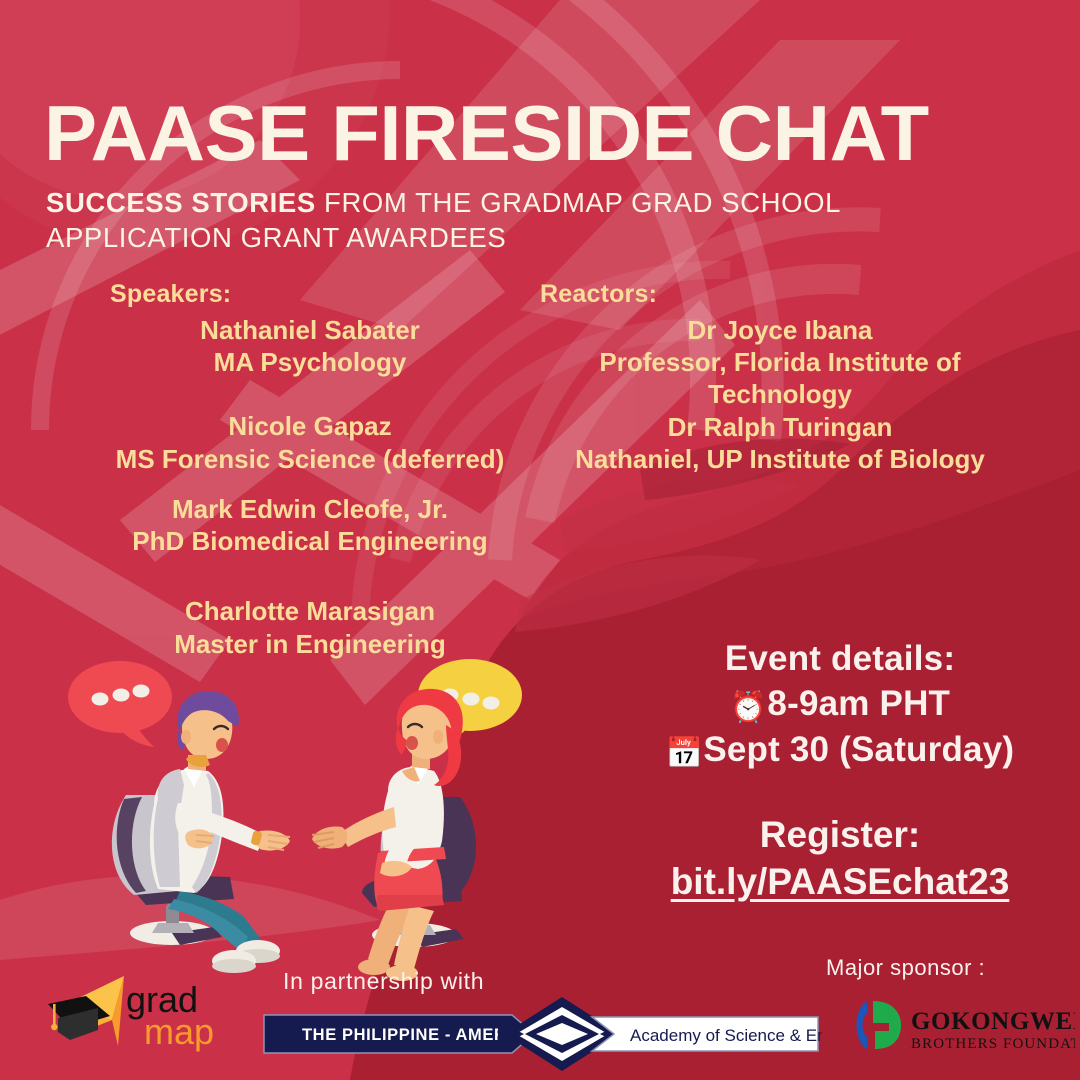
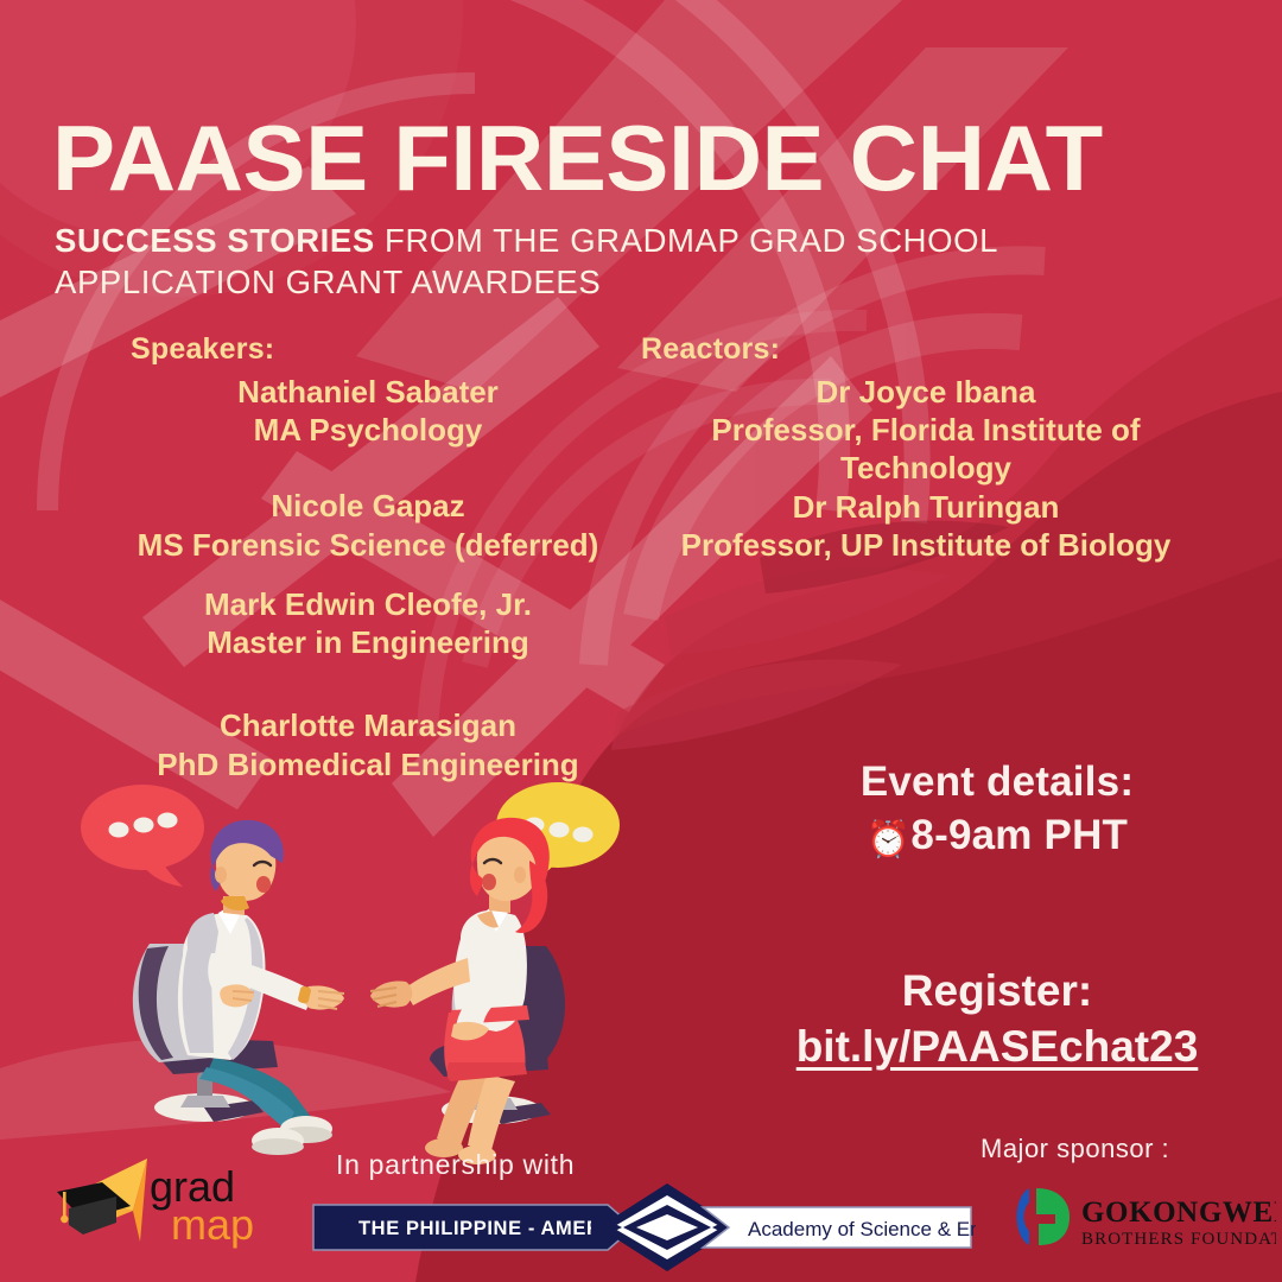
  PAASE FIRESIDE CHAT
  SUCCESS STORIES FROM THE GRADMAP GRAD SCHOOL APPLICATION GRANT AWARDEES
  Speakers:
  Nathaniel Sabater
  MA Psychology
  Nicole Gapaz
  MS Forensic Science (deferred)
  Mark Edwin Cleofe, Jr.
- PhD Biomedical Engineering
+ Master in Engineering
  Charlotte Marasigan
- Master in Engineering
+ PhD Biomedical Engineering
  Reactors:
  Dr Joyce Ibana
  Professor, Florida Institute of Technology
  Dr Ralph Turingan
- Nathaniel, UP Institute of Biology
+ Professor, UP Institute of Biology
  Event details:
  ⏰8-9am PHT
- 📅Sept 30 (Saturday)
  Register:
  bit.ly/PAASEchat23
  grad
  map
  In partnership with
  THE PHILIPPINE - AME
  Major sponsor :
  GOKONGWE
  BROTHERS FOUNDA
